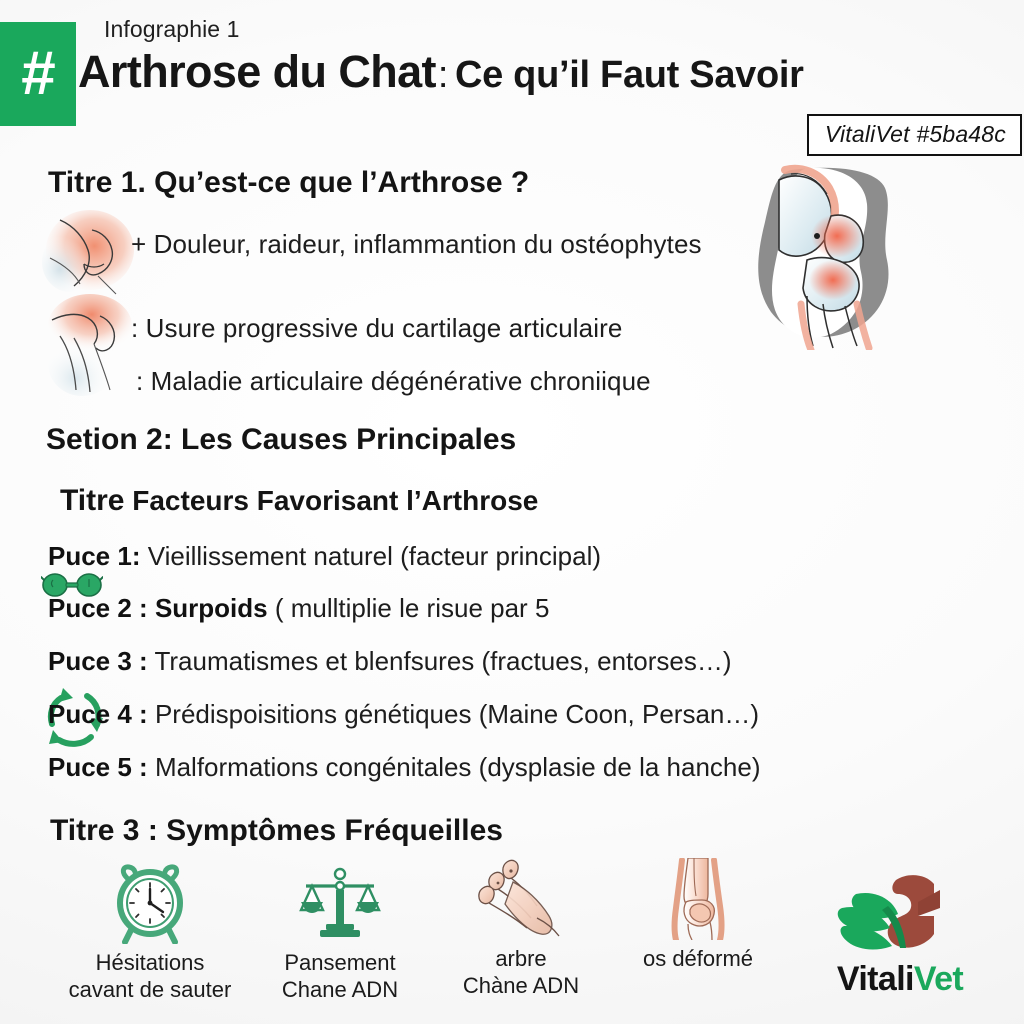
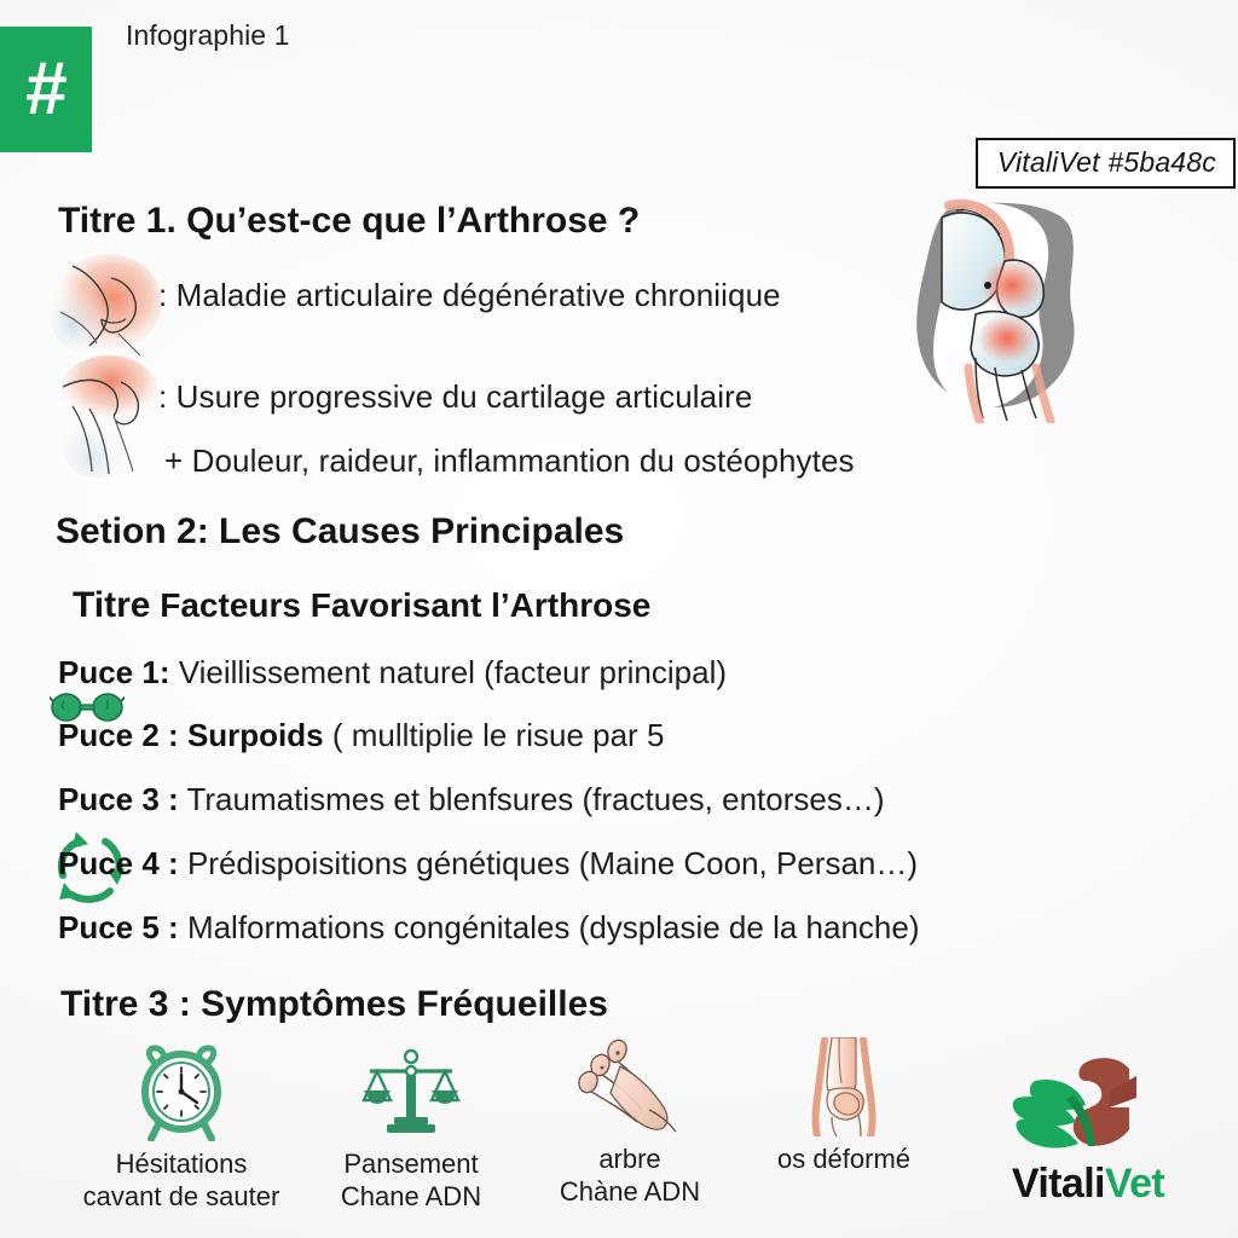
  #
  Infographie 1
- Arthrose du Chat: Ce qu’il Faut Savoir
  VitaliVet #5ba48c
  Titre 1. Qu’est-ce que l’Arthrose ?
- + Douleur, raideur, inflammantion du ostéophytes
+ : Maladie articulaire dégénérative chroniique
  : Usure progressive du cartilage articulaire
- : Maladie articulaire dégénérative chroniique
+ + Douleur, raideur, inflammantion du ostéophytes
  Setion 2: Les Causes Principales
  Titre Facteurs Favorisant l’Arthrose
  Puce 1: Vieillissement naturel (facteur principal)
  Puce 2 : Surpoids ( mulltiplie le risue par 5
  Puce 3 : Traumatismes et blenfsures (fractues, entorses…)
  Puce 4 : Prédispoisitions génétiques (Maine Coon, Persan…)
  Puce 5 : Malformations congénitales (dysplasie de la hanche)
  Titre 3 : Symptômes Fréqueilles
  Hésitations
  cavant de sauter
  Pansement
  Chane ADN
  arbre
  Chàne ADN
  os déformé
  VitaliVet
